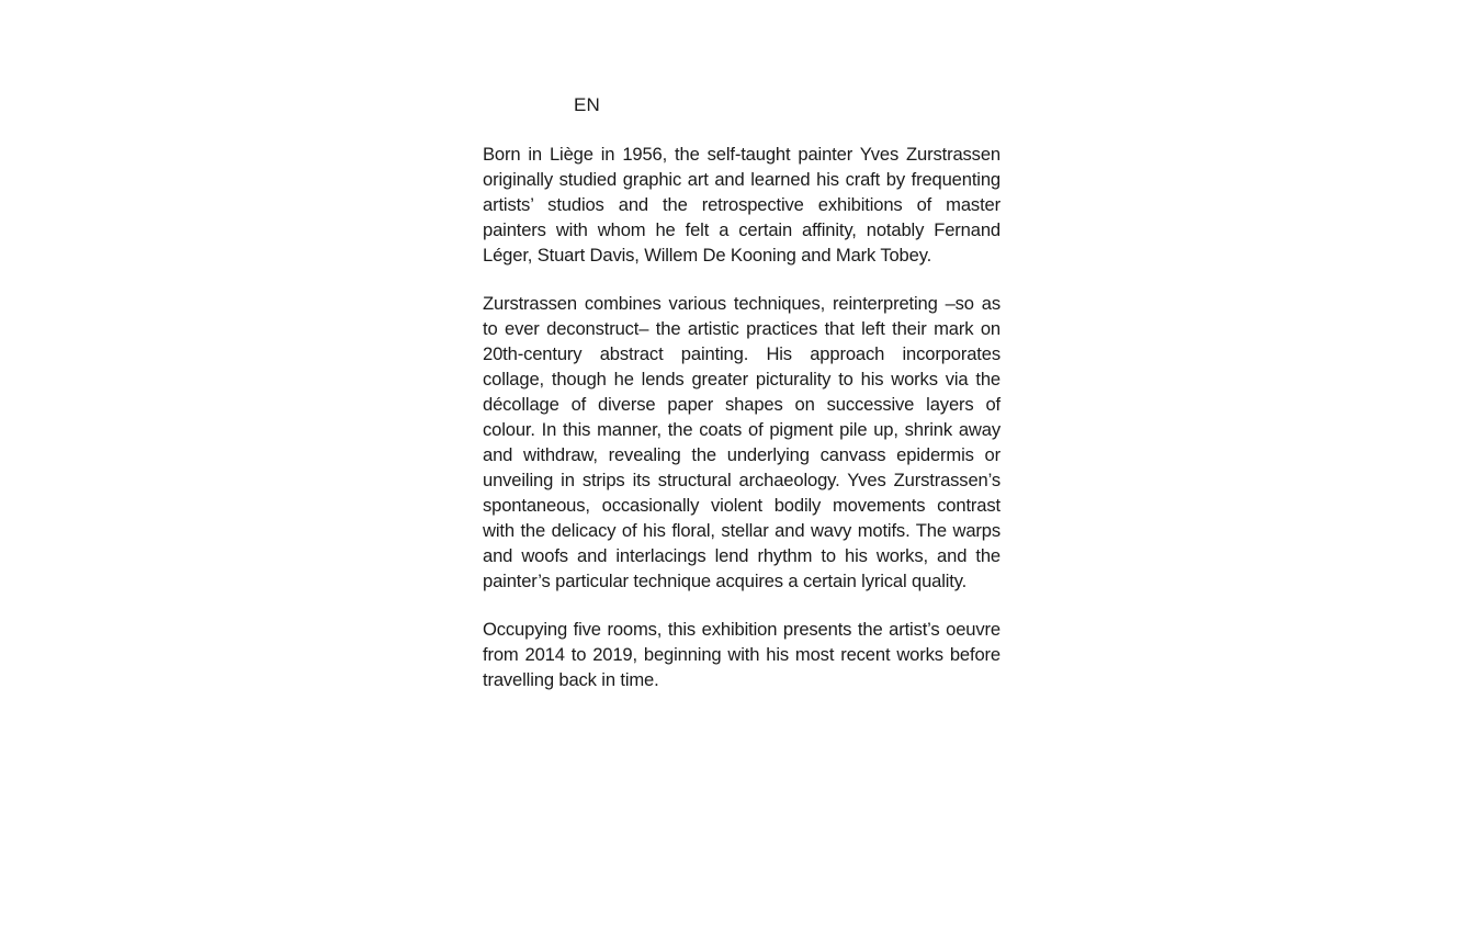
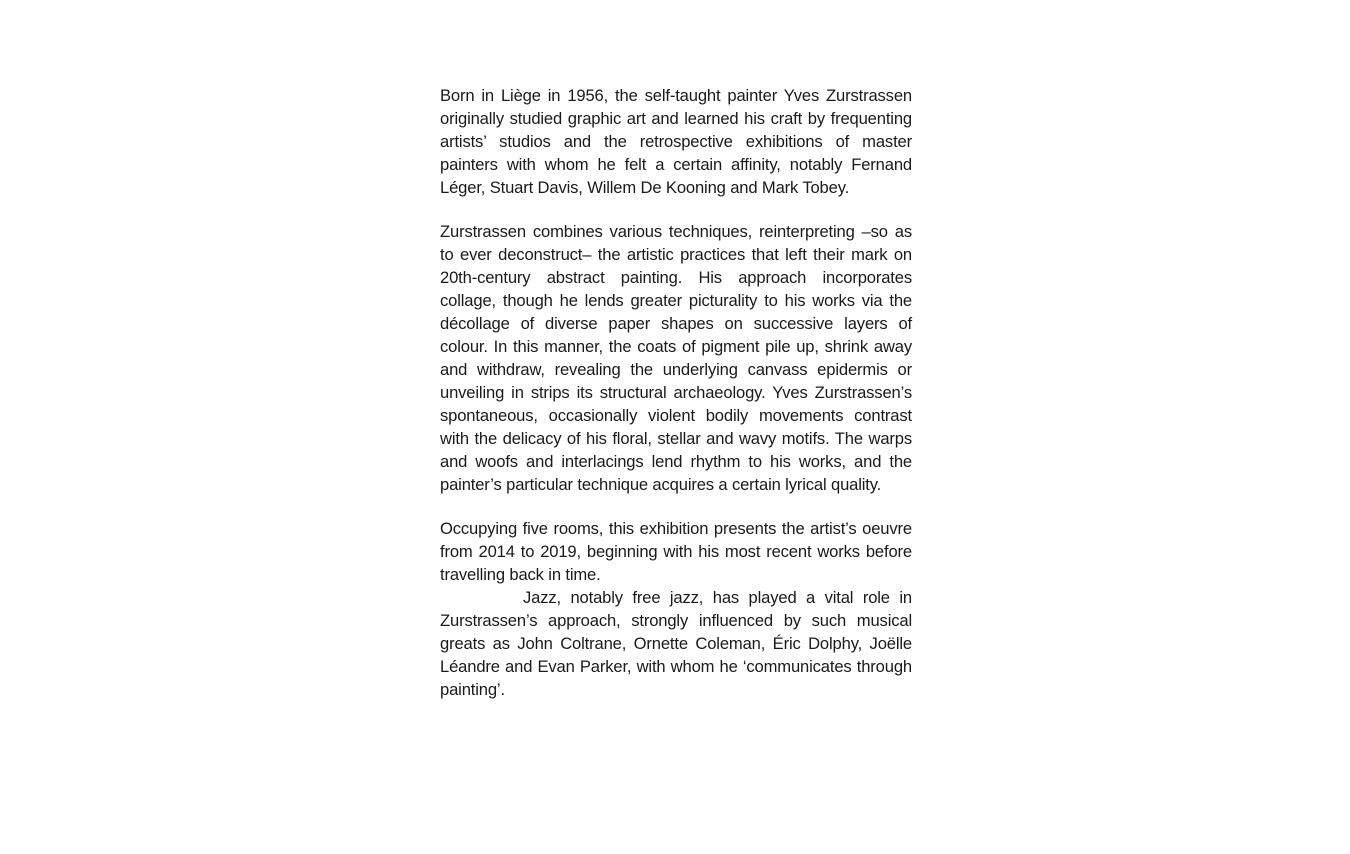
- EN
  Born in Liège in 1956, the self-taught painter Yves Zurstrassen originally studied graphic art and learned his craft by frequenting artists’ studios and the retrospective exhibitions of master painters with whom he felt a certain affinity, notably Fernand Léger, Stuart Davis, Willem De Kooning and Mark Tobey.
  Zurstrassen combines various techniques, reinterpreting –so as to ever deconstruct– the artistic practices that left their mark on 20th-century abstract painting. His approach incorporates collage, though he lends greater picturality to his works via the décollage of diverse paper shapes on successive layers of colour. In this manner, the coats of pigment pile up, shrink away and withdraw, revealing the underlying canvass epidermis or unveiling in strips its structural archaeology. Yves Zurstrassen’s spontaneous, occasionally violent bodily movements contrast with the delicacy of his floral, stellar and wavy motifs. The warps and woofs and interlacings lend rhythm to his works, and the painter’s particular technique acquires a certain lyrical quality.
  Occupying five rooms, this exhibition presents the artist’s oeuvre from 2014 to 2019, beginning with his most recent works before travelling back in time.
+ Jazz, notably free jazz, has played a vital role in Zurstrassen’s approach, strongly influenced by such musical greats as John Coltrane, Ornette Coleman, Éric Dolphy, Joëlle Léandre and Evan Parker, with whom he ‘communicates through painting’.
